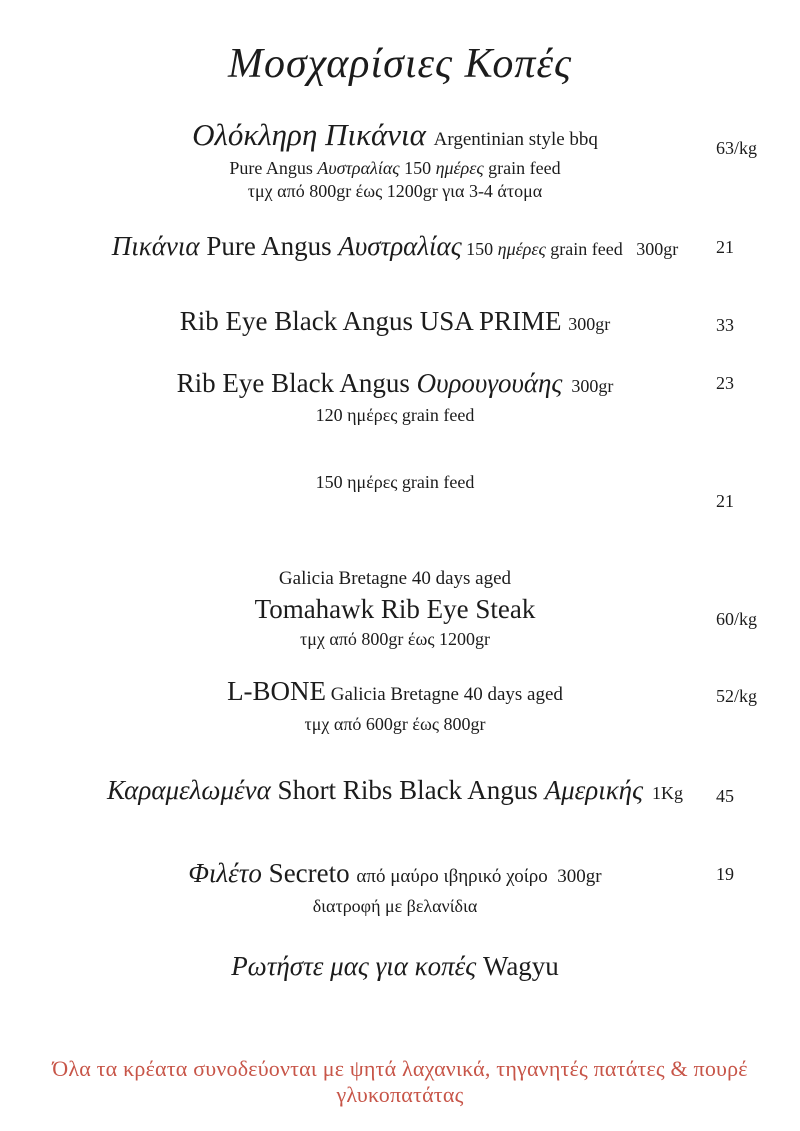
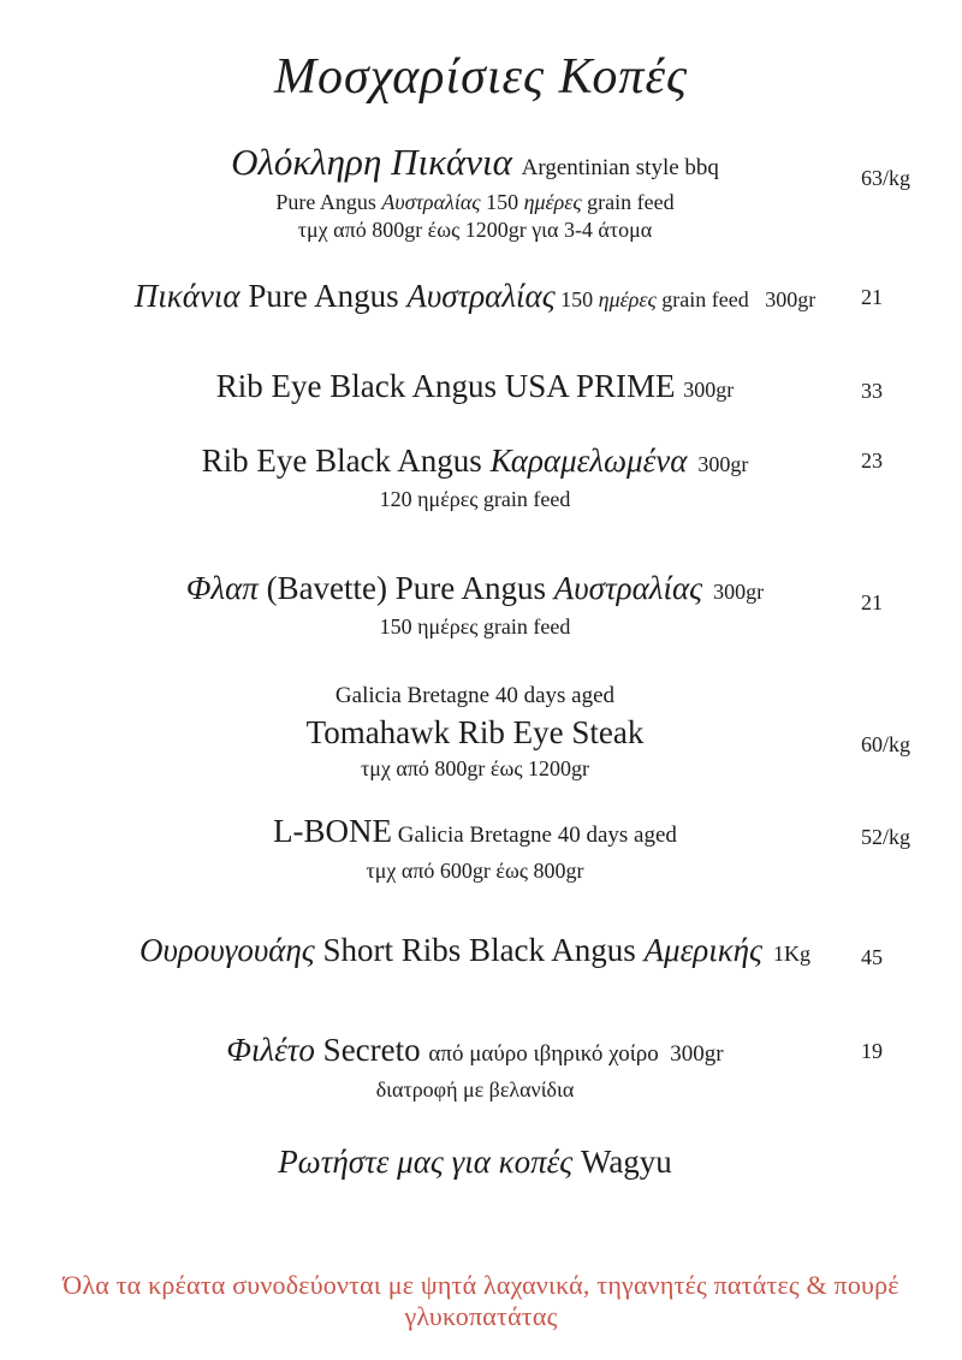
  Μοσχαρίσιες Κοπές
  Ολόκληρη Πικάνια Argentinian style bbq
  Pure Angus Αυστραλίας 150 ημέρες grain feed
  τμχ από 800gr έως 1200gr για 3-4 άτομα
  63/kg
  Πικάνια Pure Angus Αυστραλίας 150 ημέρες grain feed 300gr
  21
  Rib Eye Black Angus USA PRIME 300gr
  33
- Rib Eye Black Angus Ουρουγουάης 300gr
+ Rib Eye Black Angus Καραμελωμένα 300gr
  120 ημέρες grain feed
  23
+ Φλαπ (Bavette) Pure Angus Αυστραλίας 300gr
  150 ημέρες grain feed
  21
  Galicia Bretagne 40 days aged
  Tomahawk Rib Eye Steak
  τμχ από 800gr έως 1200gr
  60/kg
  L-BONE Galicia Bretagne 40 days aged
  τμχ από 600gr έως 800gr
  52/kg
- Καραμελωμένα Short Ribs Black Angus Αμερικής 1Kg
+ Ουρουγουάης Short Ribs Black Angus Αμερικής 1Kg
  45
  Φιλέτο Secreto από μαύρο ιβηρικό χοίρο 300gr
  διατροφή με βελανίδια
  19
  Ρωτήστε μας για κοπές Wagyu
  Όλα τα κρέατα συνοδεύονται με ψητά λαχανικά, τηγανητές πατάτες & πουρέ γλυκοπατάτας
